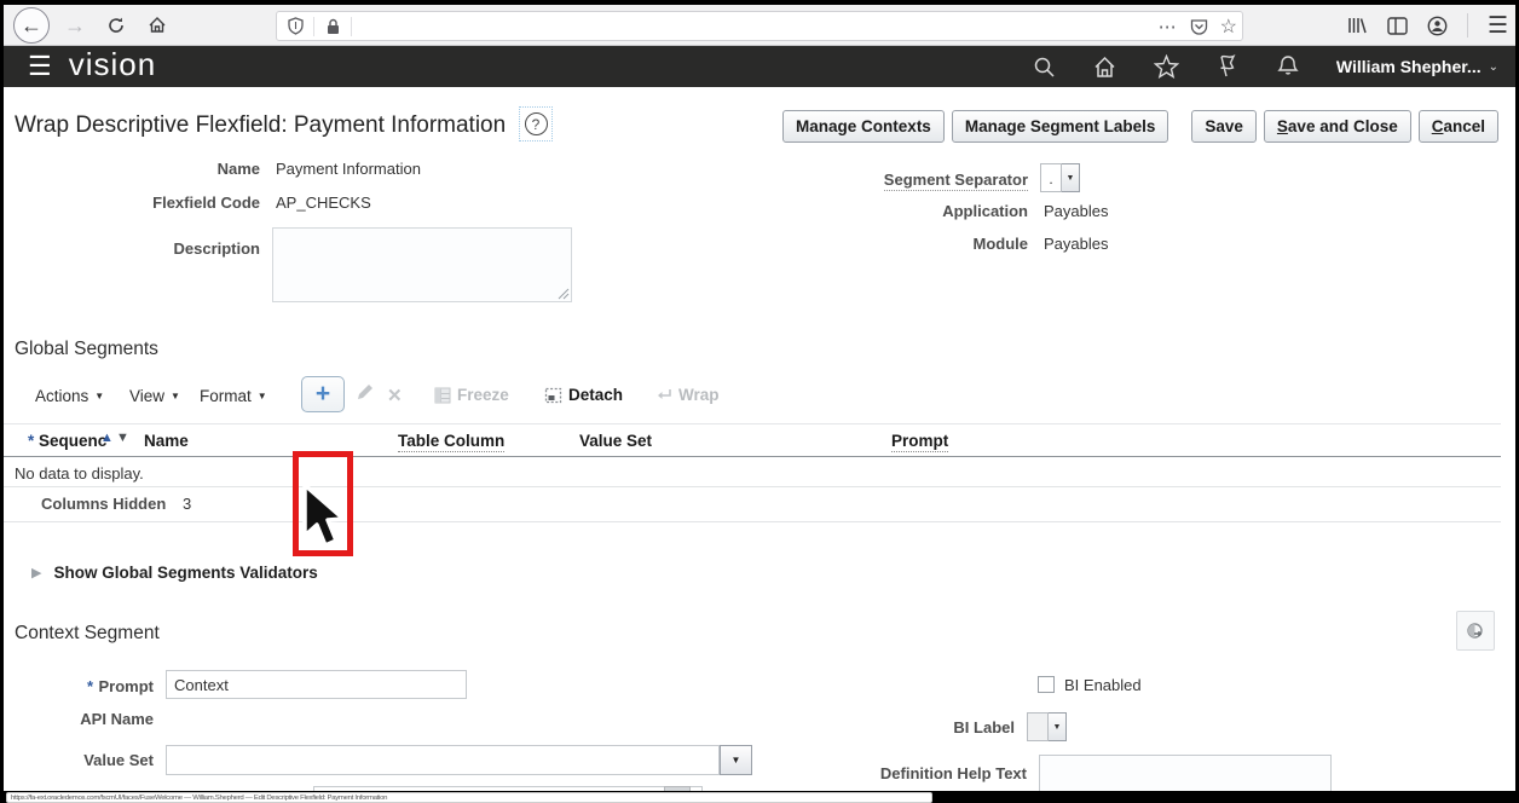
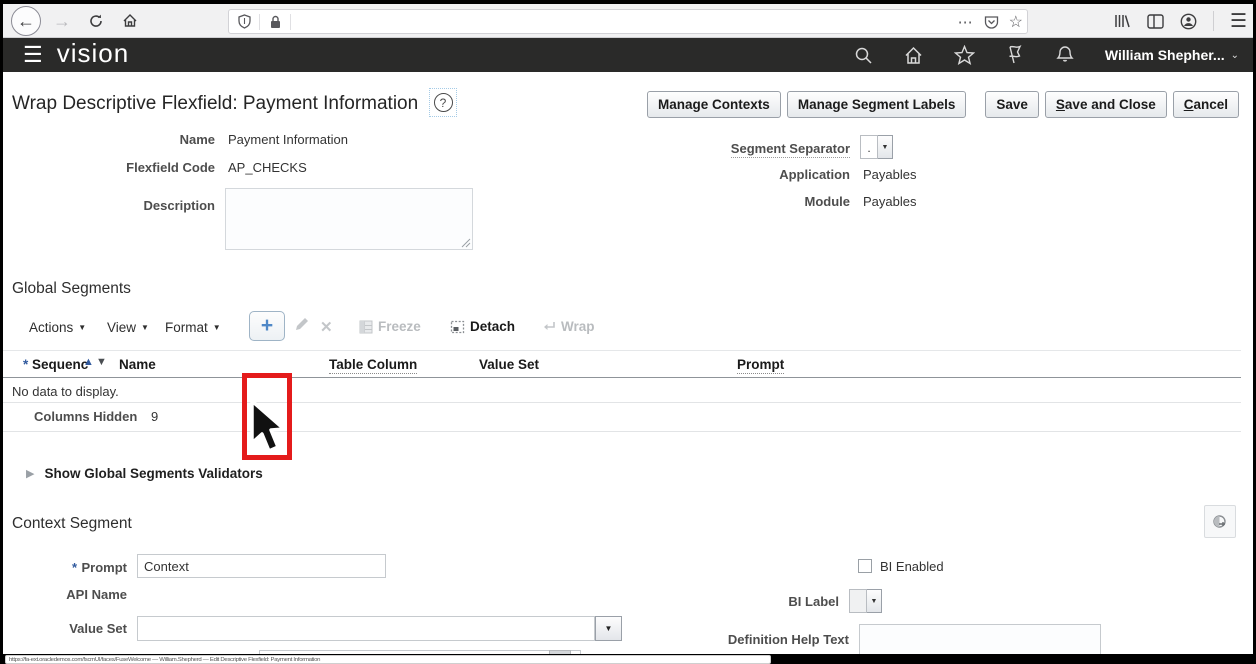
  ←
  →
  ⋯
  ☆
  ☰
  ☰
  vision
  William Shepher...
  ⌄
  Wrap Descriptive Flexfield: Payment Information
  ?
  Manage Contexts
  Manage Segment Labels
  Save
  Save and Close
  Cancel
  Name
  Payment Information
  Flexfield Code
  AP_CHECKS
  Description
  Segment Separator
  .
  Application
  Payables
  Module
  Payables
  Global Segments
  Actions
  ▼
  View
  ▼
  Format
  ▼
  +
  ✕
  Freeze
  Detach
  Wrap
  * Sequenc
  ▲
  ▼
  Name
  Table Column
  Value Set
  Prompt
  No data to display.
  Columns Hidden
- 3
+ 9
  ▶
  Show Global Segments Validators
  Context Segment
  * Prompt
  Context
  API Name
  Value Set
  ▼
  BI Enabled
  BI Label
  Definition Help Text
